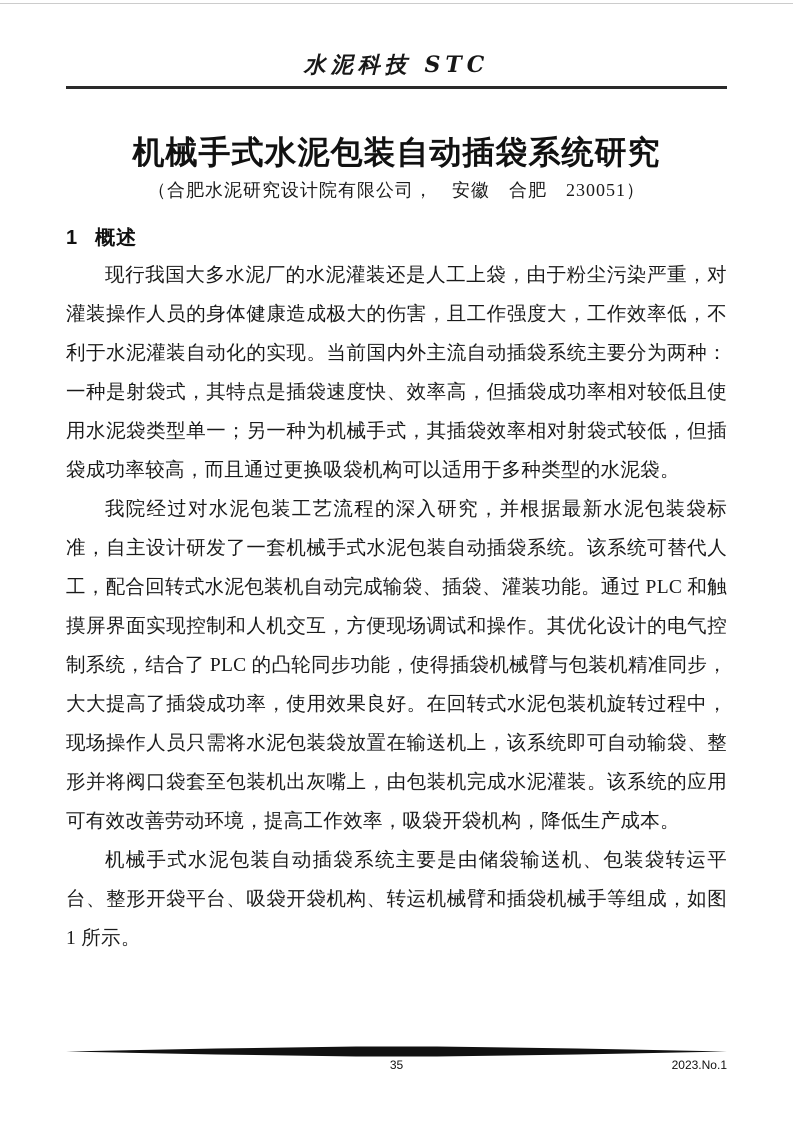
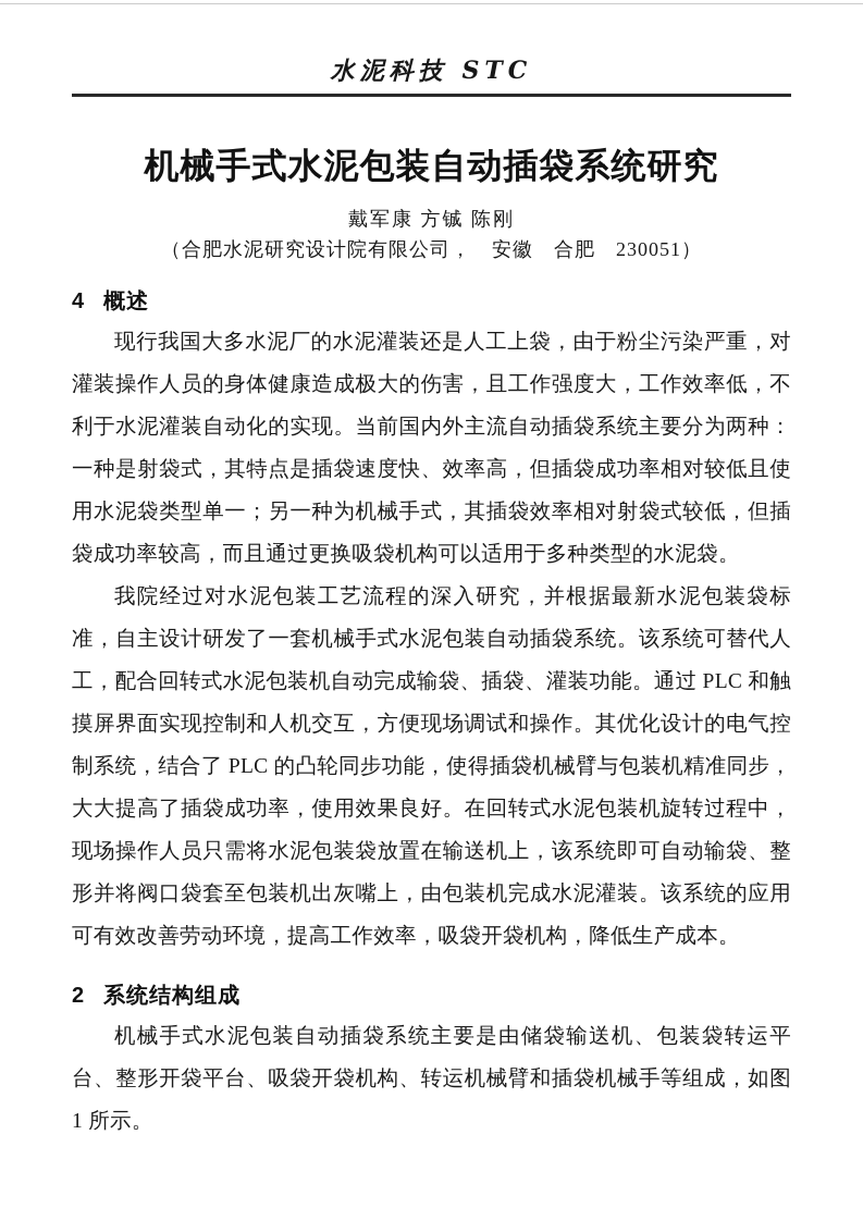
  水泥科技 STC
  机械手式水泥包装自动插袋系统研究
+ 戴军康 方铖 陈刚
  （合肥水泥研究设计院有限公司， 安徽 合肥 230051）
- 1 概述
+ 4 概述
  现行我国大多水泥厂的水泥灌装还是人工上袋，由于粉尘污染严重，对灌装操作人员的身体健康造成极大的伤害，且工作强度大，工作效率低，不利于水泥灌装自动化的实现。当前国内外主流自动插袋系统主要分为两种：一种是射袋式，其特点是插袋速度快、效率高，但插袋成功率相对较低且使用水泥袋类型单一；另一种为机械手式，其插袋效率相对射袋式较低，但插袋成功率较高，而且通过更换吸袋机构可以适用于多种类型的水泥袋。
  我院经过对水泥包装工艺流程的深入研究，并根据最新水泥包装袋标准，自主设计研发了一套机械手式水泥包装自动插袋系统。该系统可替代人工，配合回转式水泥包装机自动完成输袋、插袋、灌装功能。通过 PLC 和触摸屏界面实现控制和人机交互，方便现场调试和操作。其优化设计的电气控制系统，结合了 PLC 的凸轮同步功能，使得插袋机械臂与包装机精准同步，大大提高了插袋成功率，使用效果良好。在回转式水泥包装机旋转过程中，现场操作人员只需将水泥包装袋放置在输送机上，该系统即可自动输袋、整形并将阀口袋套至包装机出灰嘴上，由包装机完成水泥灌装。该系统的应用可有效改善劳动环境，提高工作效率，吸袋开袋机构，降低生产成本。
+ 2 系统结构组成
  机械手式水泥包装自动插袋系统主要是由储袋输送机、包装袋转运平台、整形开袋平台、吸袋开袋机构、转运机械臂和插袋机械手等组成，如图 1 所示。
- 35
- 2023.No.1
